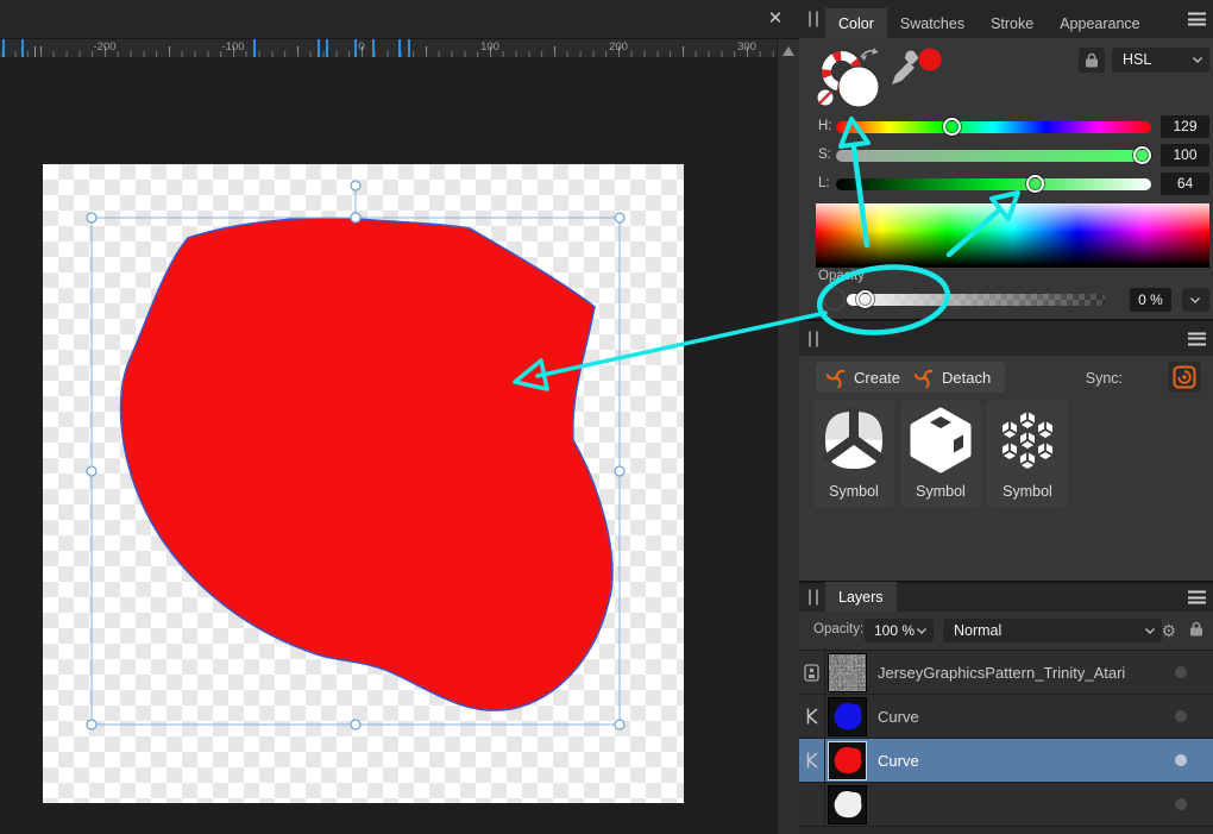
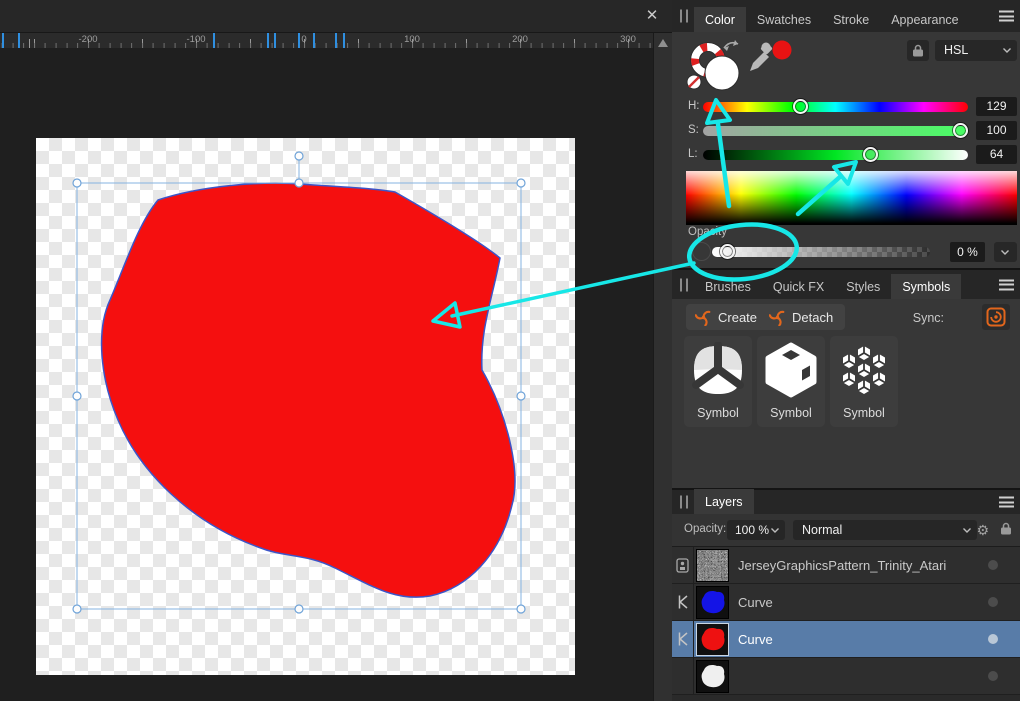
  ✕
  -200
  -100
  0
  100
  200
  300
  Color
  Swatches
  Stroke
  Appearance
  HSL
  H:
  129
  S:
  100
  L:
  64
  Opaty
  0 %
+ Brushes
+ Quick FX
+ Styles
+ Symbols
  Create
  Detach
  Sync:
  Symbol
  Symbol
  Symbol
  Layers
  Opacity:
  100 %
  Normal
  ⚙
  JerseyGraphicsPattern_Trinity_Atari
  Curve
  Curve
